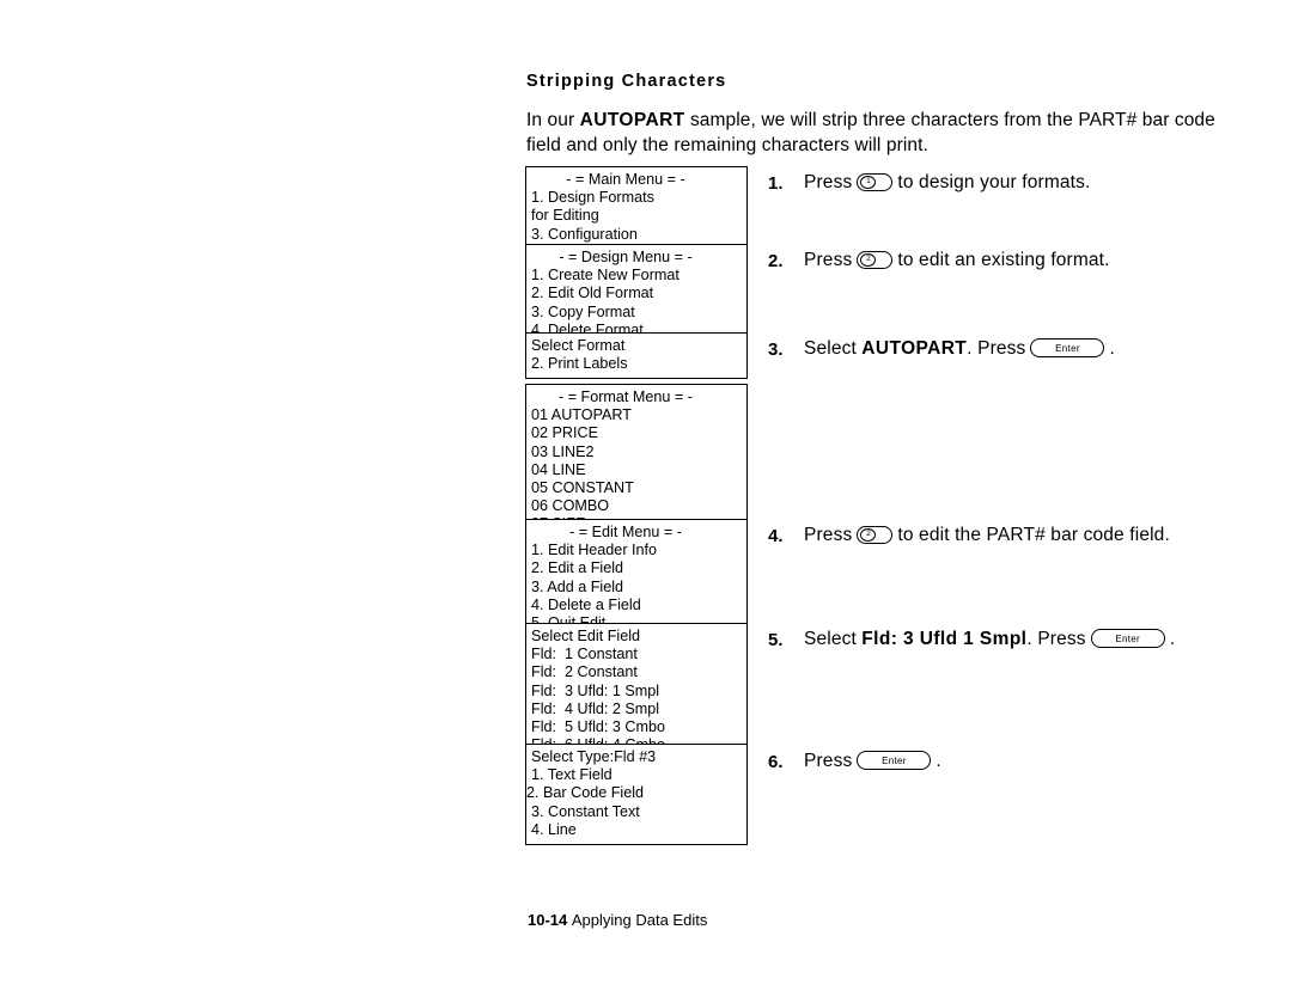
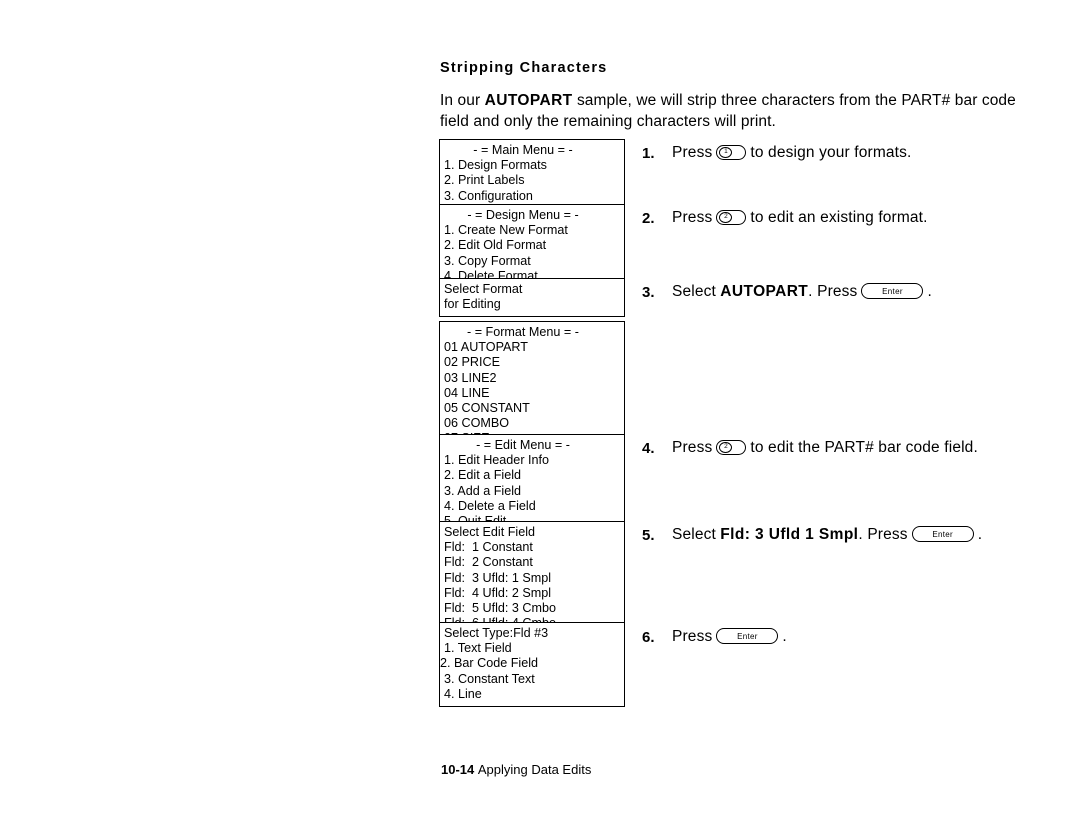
  Stripping Characters
  In our AUTOPART sample, we will strip three characters from the PART# bar code field and only the remaining characters will print.
  - = Main Menu = -
  1. Design Formats
- for Editing
+ 2. Print Labels
  3. Configuration
  - = Design Menu = -
  1. Create New Format
  2. Edit Old Format
  3. Copy Format
  4. Delete Format
  Select Format
- 2. Print Labels
+ for Editing
  - = Format Menu = -
  01 AUTOPART
  02 PRICE
  03 LINE2
  04 LINE
  05 CONSTANT
  06 COMBO
  - = Edit Menu = -
  1. Edit Header Info
  2. Edit a Field
  3. Add a Field
  4. Delete a Field
  Select Edit Field
  Fld: 1 Constant
  Fld: 2 Constant
  Fld: 3 Ufld: 1 Smpl
  Fld: 4 Ufld: 2 Smpl
  Fld: 5 Ufld: 3 Cmbo
  Select Type:Fld #3
  1. Text Field
  2. Bar Code Field
  3. Constant Text
  4. Line
  1.
  Press
  to design your formats.
  2.
  Press
  to edit an existing format.
  3.
  Select
  AUTOPART
  . Press
  Enter
  .
  4.
  Press
  to edit the PART# bar code field.
  5.
  Select
  Fld: 3 Ufld 1 Smpl
  . Press
  Enter
  .
  6.
  Press
  Enter
  .
  10-14 Applying Data Edits
